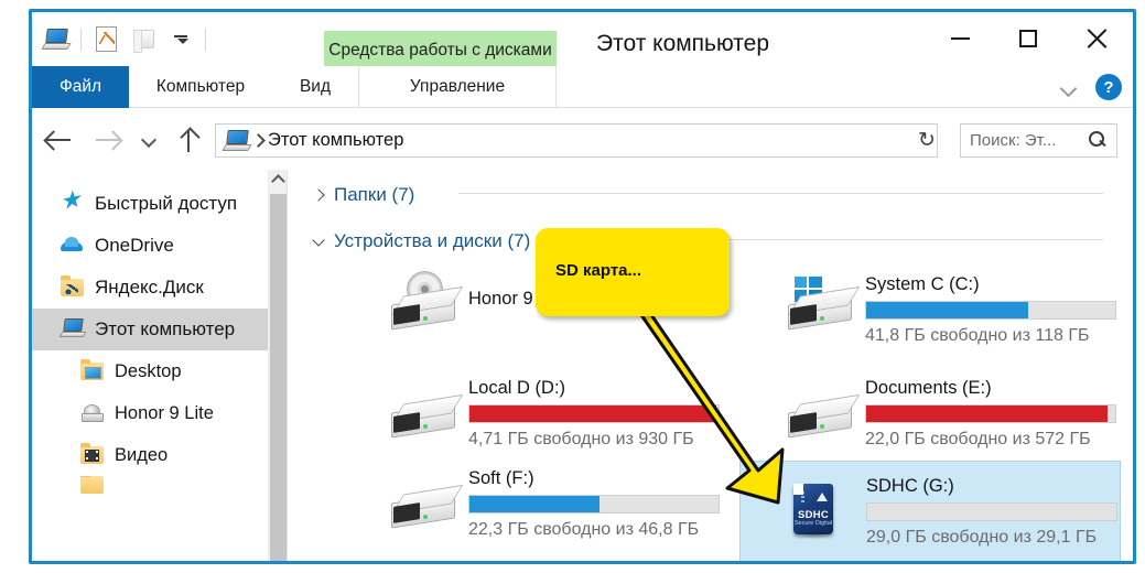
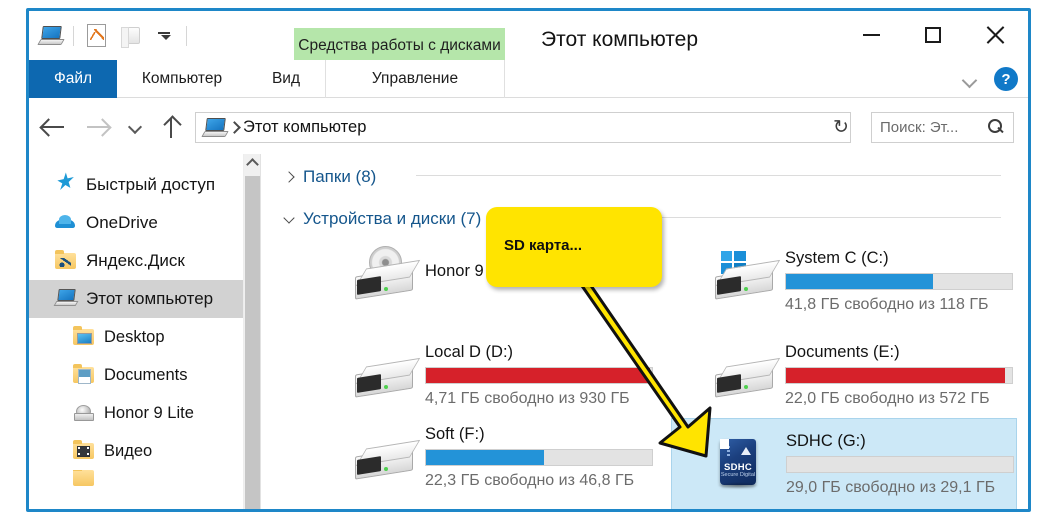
  Средства работы с дисками
  Этот компьютер
  Файл
  Компьютер
  Вид
  Управление
  ?
  Этот компьютер
  ↻
  Поиск: Эт...
  Быстрый доступ
  OneDrive
  Яндекс.Диск
  Этот компьютер
  Desktop
+ Documents
  Honor 9 Lite
  Видео
- Папки (7)
+ Папки (8)
  Устройства и диски (7)
  System C (C:)
  41,8 ГБ свободно из 118 ГБ
  Local D (D:)
  4,71 ГБ свободно из 930 ГБ
  Documents (E:)
  22,0 ГБ свободно из 572 ГБ
  Soft (F:)
  22,3 ГБ свободно из 46,8 ГБ
  SDHC
  SDHC (G:)
  29,0 ГБ свободно из 29,1 ГБ
  SD карта...
